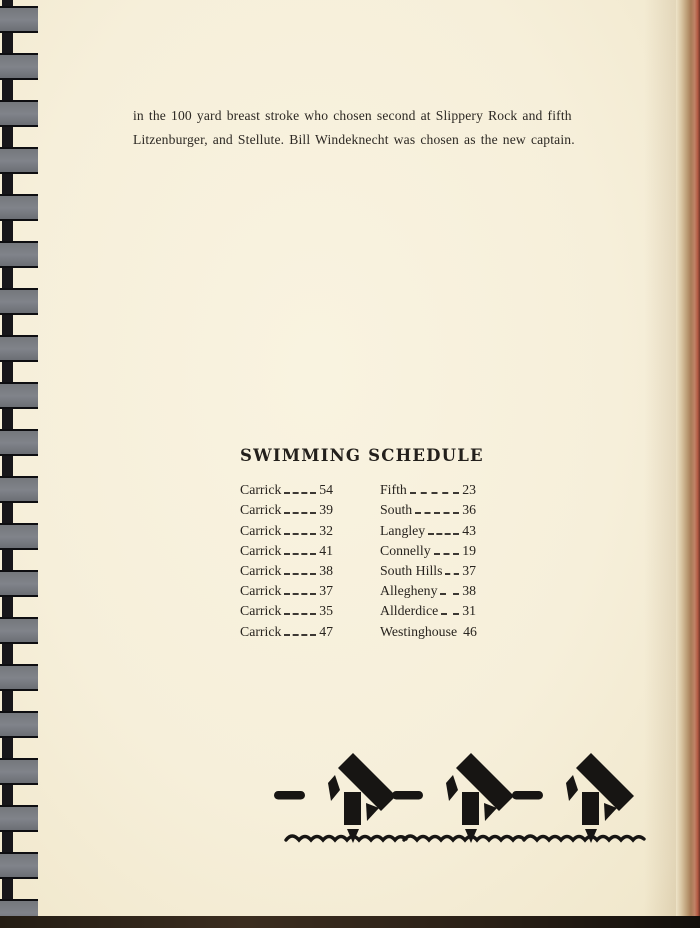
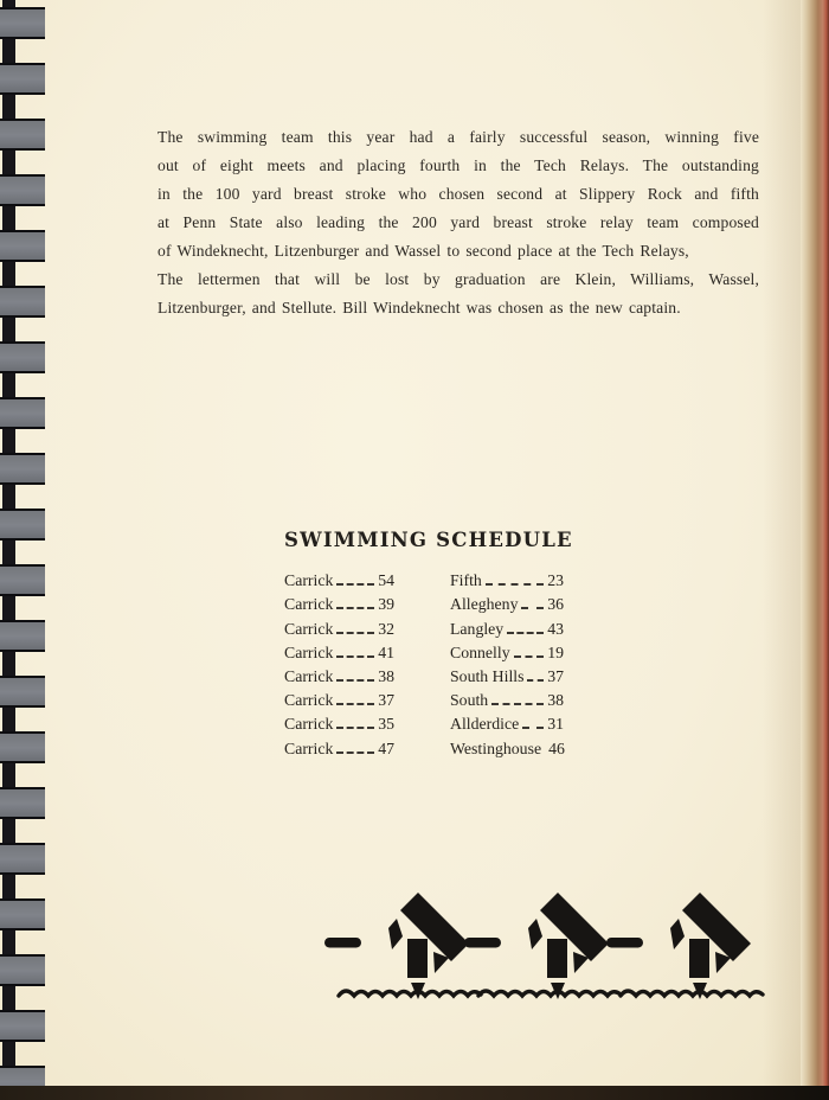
+ The swimming team this year had a fairly successful season, winning five
+ out of eight meets and placing fourth in the Tech Relays. The outstanding
  in the 100 yard breast stroke who chosen second at Slippery Rock and fifth
+ at Penn State also leading the 200 yard breast stroke relay team composed
+ of Windeknecht, Litzenburger and Wassel to second place at the Tech Relays,
+ The lettermen that will be lost by graduation are Klein, Williams, Wassel,
  Litzenburger, and Stellute. Bill Windeknecht was chosen as the new captain.
  SWIMMING SCHEDUL
  Carrick
  54
  Fifth
  23
  Carrick
  39
- South
+ Allegheny
  36
  Carrick
  32
  Langley
  43
  Carrick
  41
  Connelly
  19
  Carrick
  38
  South Hills
  37
  Carrick
  37
- Allegheny
+ South
  38
  Carrick
  35
  Allderdice
  31
  Carrick
  47
  Westinghouse
  46
